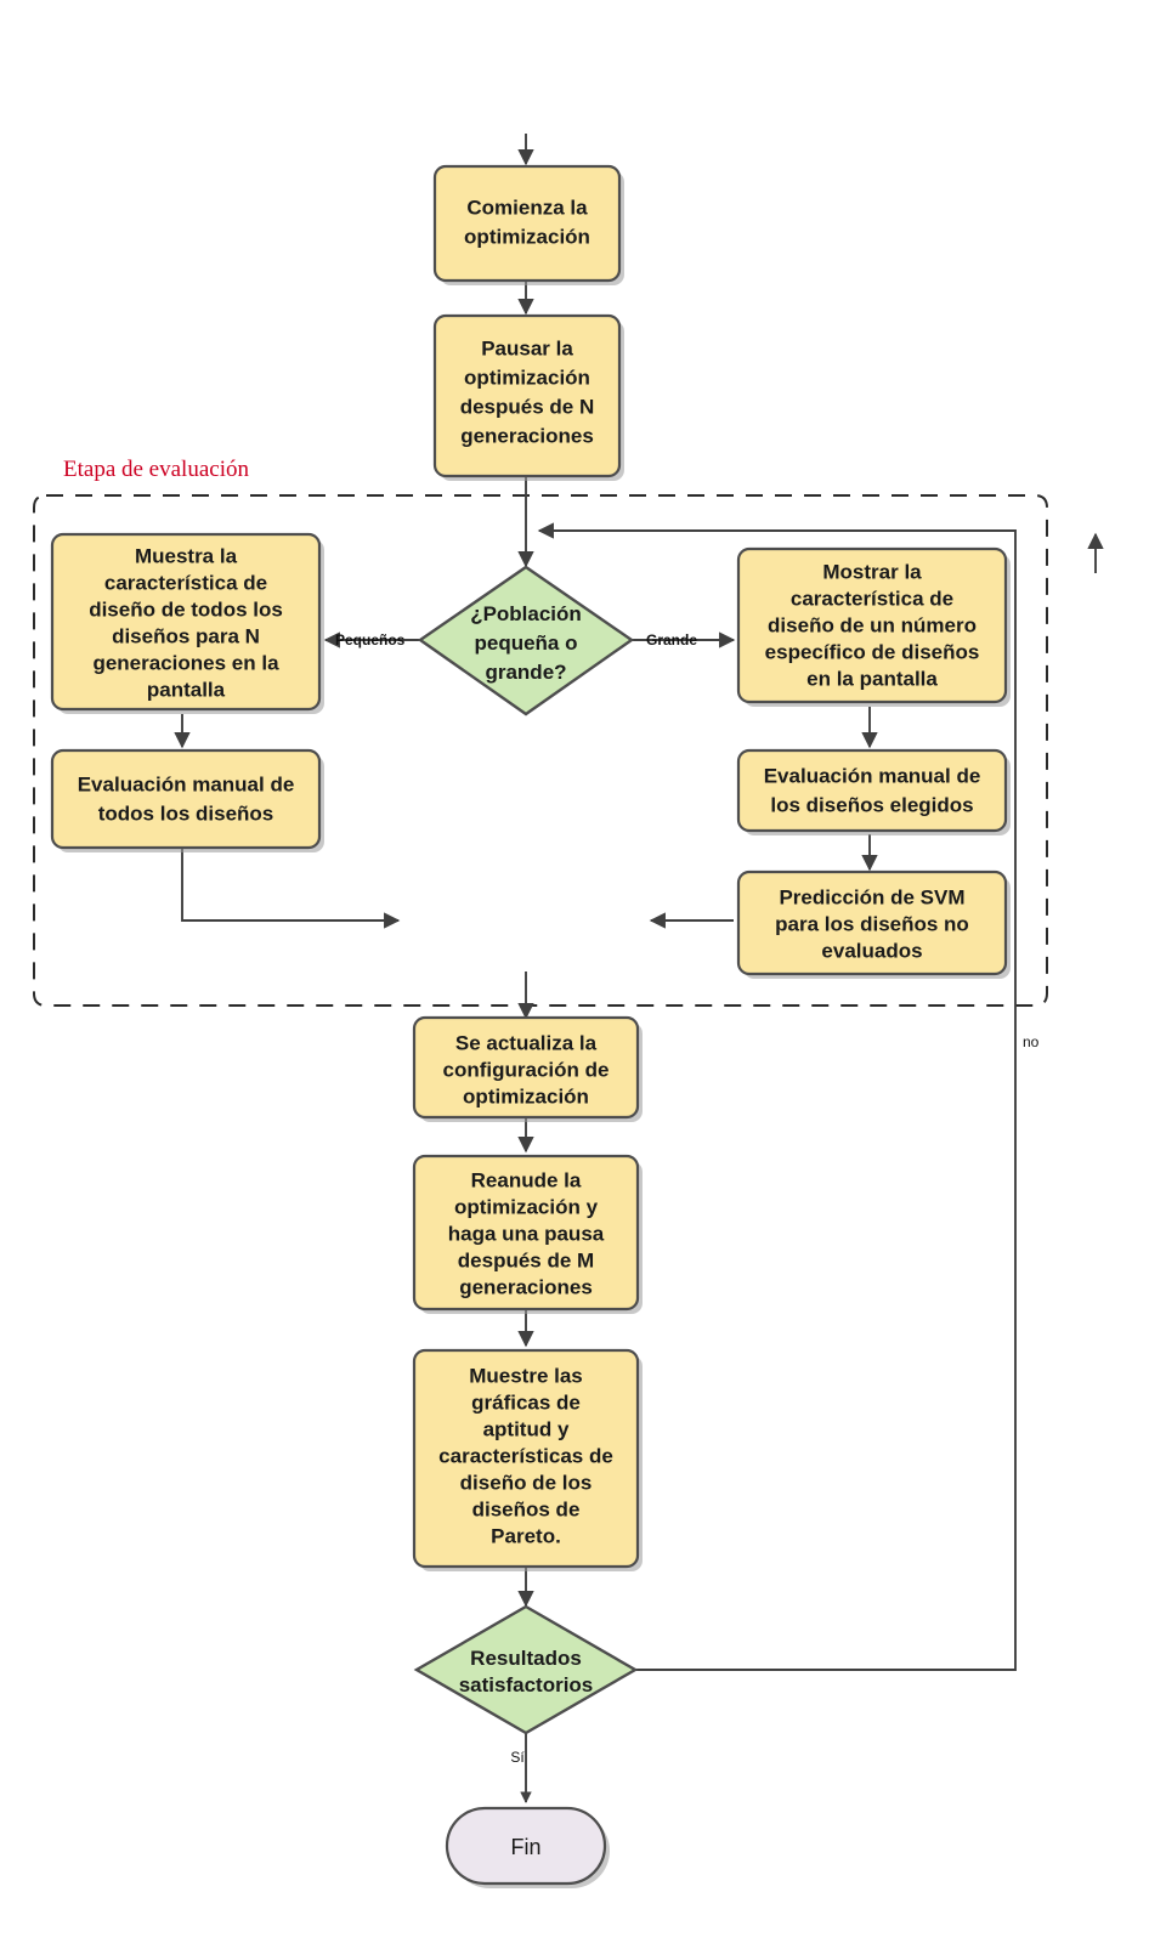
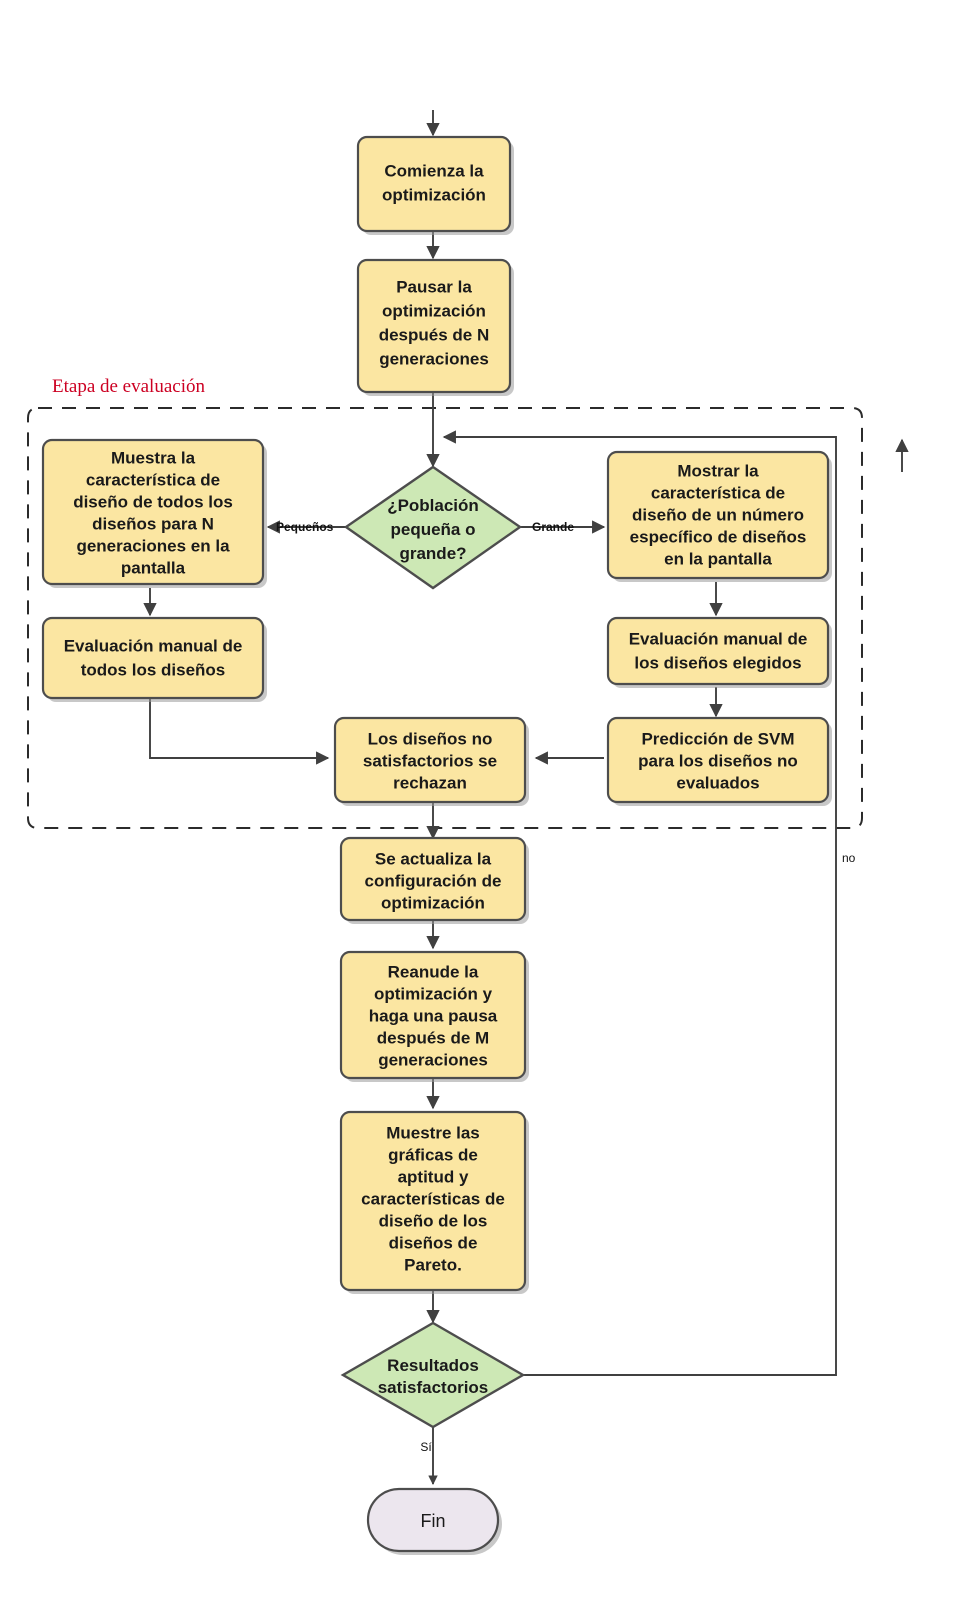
  Etapa de evaluación
  Pequeños
  Grande
  no
  Sí
  Comienza la
  optimización
  Pausar la
  optimización
  después de N
  generaciones
  ¿Población
  pequeña o
  grande?
  Muestra la
  característica de
  diseño de todos los
  diseños para N
  generaciones en la
  pantalla
  Mostrar la
  característica de
  diseño de un número
  específico de diseños
  en la pantalla
  Evaluación manual de
  todos los diseños
  Evaluación manual de
  los diseños elegidos
  Predicción de SVM
  para los diseños no
  evaluados
+ Los diseños no
+ satisfactorios se
+ rechazan
  Se actualiza la
  configuración de
  optimización
  Reanude la
  optimización y
  haga una pausa
  después de M
  generaciones
  Muestre las
  gráficas de
  aptitud y
  características de
  diseño de los
  diseños de
  Pareto.
  Resultados
  satisfactorios
  Fin
